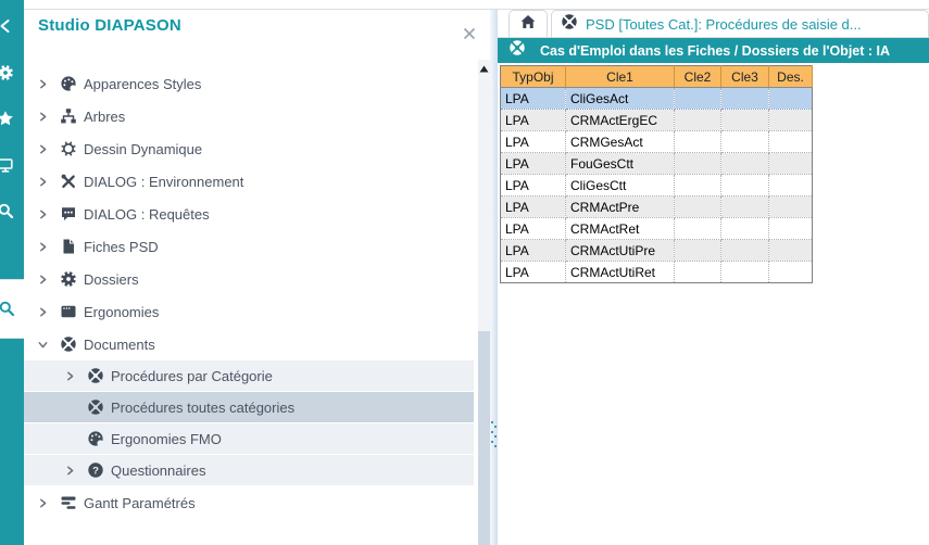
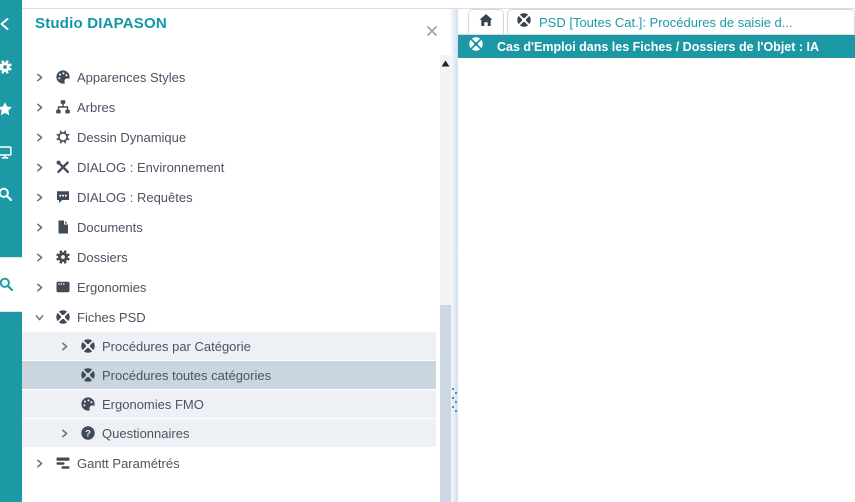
  Studio DIAPASON
  Apparences Styles
  Arbres
  Dessin Dynamique
  DIALOG : Environnement
  DIALOG : Requêtes
- Fiches PSD
+ Documents
  Dossiers
  Ergonomies
- Documents
+ Fiches PSD
  Procédures par Catégorie
  Procédures toutes catégories
  Ergonomies FMO
  ?
  Questionnaires
  Gantt Paramétrés
  PSD [Toutes Cat.]: Procédures de saisie d...
  Cas d'Emploi dans les Fiches / Dossiers de l'Objet : IA
- TypObj	Cle1	Cle2	Cle3	Des.
- LPA	CliGesAct
- LPA	CRMActErgEC
- LPA	CRMGesAct
- LPA	FouGesCtt
- LPA	CliGesCtt
- LPA	CRMActPre
- LPA	CRMActRet
- LPA	CRMActUtiPre
- LPA	CRMActUtiRet
